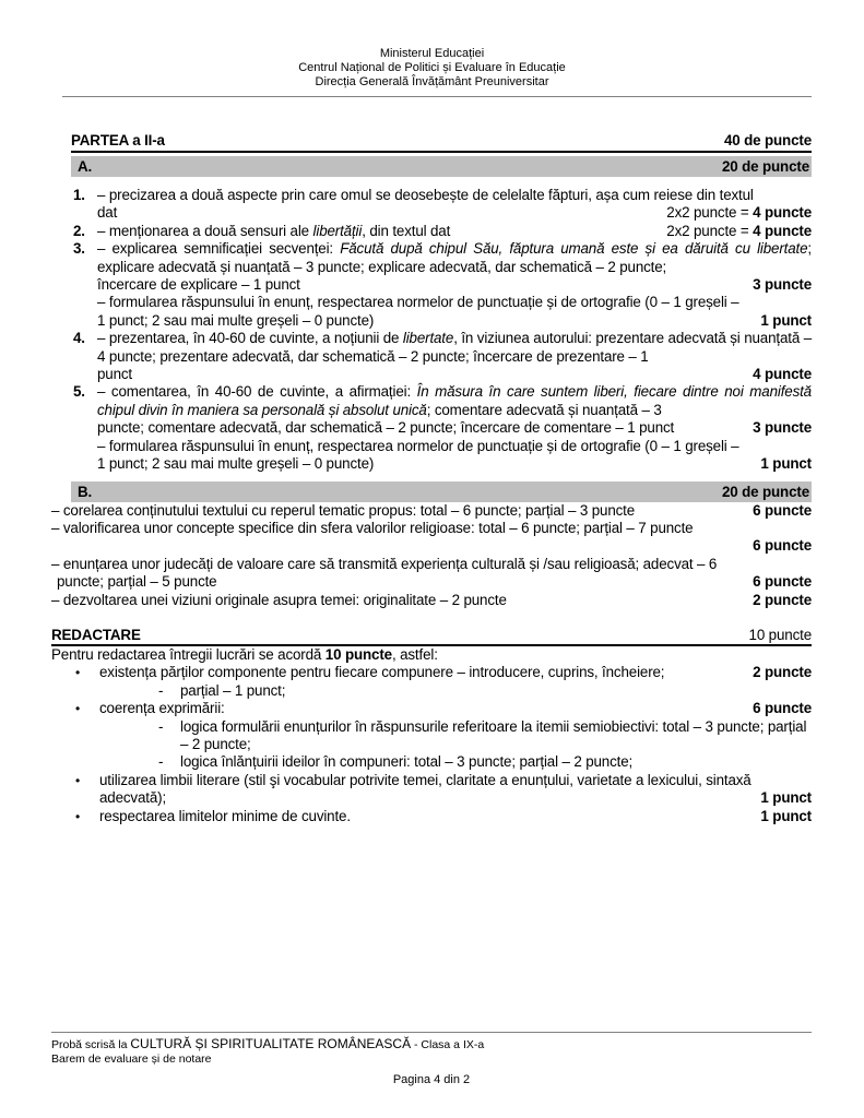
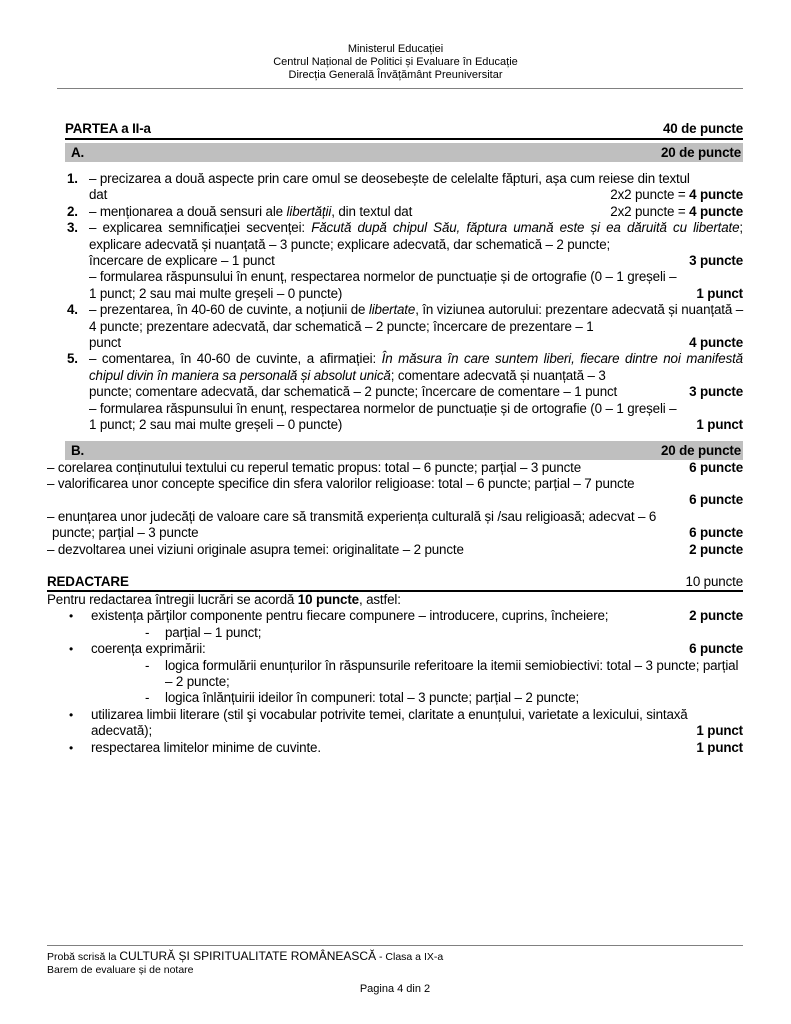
  Ministerul Educației
  Centrul Național de Politici și Evaluare în Educație
  Direcția Generală Învățământ Preuniversitar
  PARTEA a II-a
  40 de puncte
  A.
  20 de puncte
  1.
  – precizarea a două aspecte prin care omul se deosebește de celelalte făpturi, așa cum reiese din textul
  dat
  2x2 puncte = 4 puncte
  2.
  – menționarea a două sensuri ale libertății, din textul dat
  2x2 puncte = 4 puncte
  3.
  – explicarea semnificației secvenței: Făcută după chipul Său, făptura umană este și ea dăruită cu libertate; explicare adecvată și nuanțată – 3 puncte; explicare adecvată, dar schematică – 2 puncte;
  încercare de explicare – 1 punct
  3 puncte
  – formularea răspunsului în enunț, respectarea normelor de punctuație și de ortografie (0 – 1 greșeli –
  1 punct; 2 sau mai multe greșeli – 0 puncte)
  1 punct
  4.
  – prezentarea, în 40-60 de cuvinte, a noțiunii de libertate, în viziunea autorului: prezentare adecvată și nuanțată – 4 puncte; prezentare adecvată, dar schematică – 2 puncte; încercare de prezentare – 1
  punct
  4 puncte
  5.
  – comentarea, în 40-60 de cuvinte, a afirmației: În măsura în care suntem liberi, fiecare dintre noi manifestă chipul divin în maniera sa personală și absolut unică; comentare adecvată și nuanțată – 3
  puncte; comentare adecvată, dar schematică – 2 puncte; încercare de comentare – 1 punct
  3 puncte
  – formularea răspunsului în enunț, respectarea normelor de punctuație și de ortografie (0 – 1 greșeli –
  1 punct; 2 sau mai multe greșeli – 0 puncte)
  1 punct
  B.
  20 de puncte
  – corelarea conținutului textului cu reperul tematic propus: total – 6 puncte; parțial – 3 puncte
  6 puncte
  – valorificarea unor concepte specifice din sfera valorilor religioase: total – 6 puncte; parțial – 7 puncte
  6 puncte
  – enunțarea unor judecăți de valoare care să transmită experiența culturală și /sau religioasă; adecvat – 6
- puncte; parțial – 5 puncte
+ puncte; parțial – 3 puncte
  6 puncte
  – dezvoltarea unei viziuni originale asupra temei: originalitate – 2 puncte
  2 puncte
  REDACTARE
  10 puncte
  Pentru redactarea întregii lucrări se acordă 10 puncte, astfel:
  •
  existența părților componente pentru fiecare compunere – introducere, cuprins, încheiere;
  2 puncte
  -
  parțial – 1 punct;
  •
  coerența exprimării:
  6 puncte
  -
  logica formulării enunțurilor în răspunsurile referitoare la itemii semiobiectivi: total – 3 puncte; parțial – 2 puncte;
  -
  logica înlănțuirii ideilor în compuneri: total – 3 puncte; parțial – 2 puncte;
  •
  utilizarea limbii literare (stil şi vocabular potrivite temei, claritate a enunțului, varietate a lexicului, sintaxă
  adecvată);
  1 punct
  •
  respectarea limitelor minime de cuvinte.
  1 punct
  Probă scrisă la CULTURĂ ȘI SPIRITUALITATE ROMÂNEASCĂ - Clasa a IX-a
  Barem de evaluare și de notare
  Pagina 4 din 2
